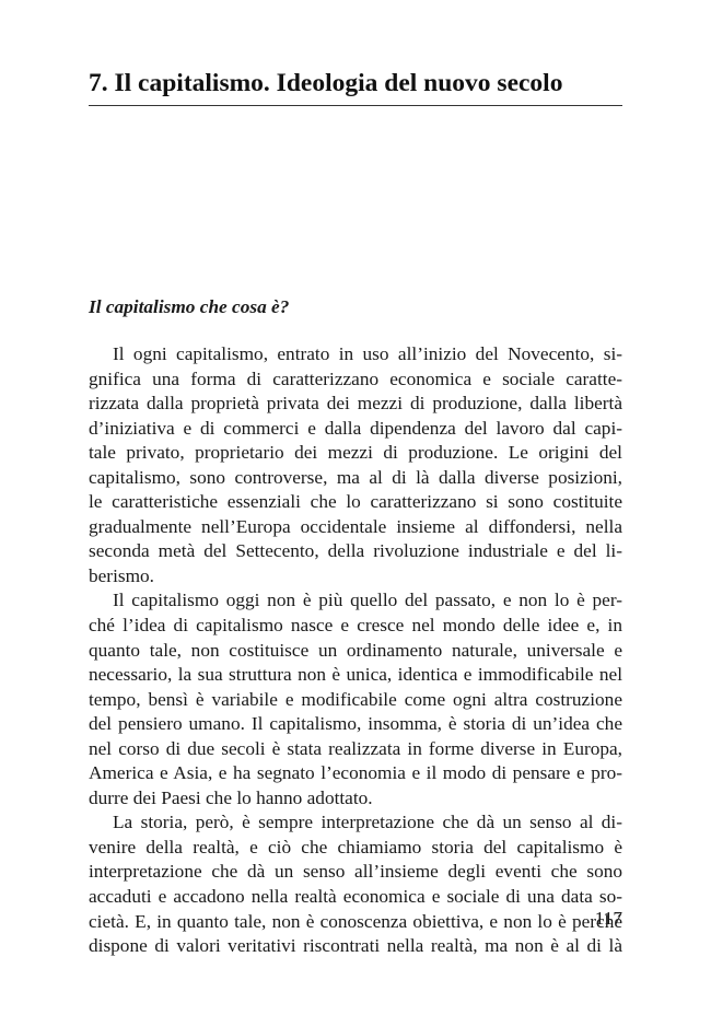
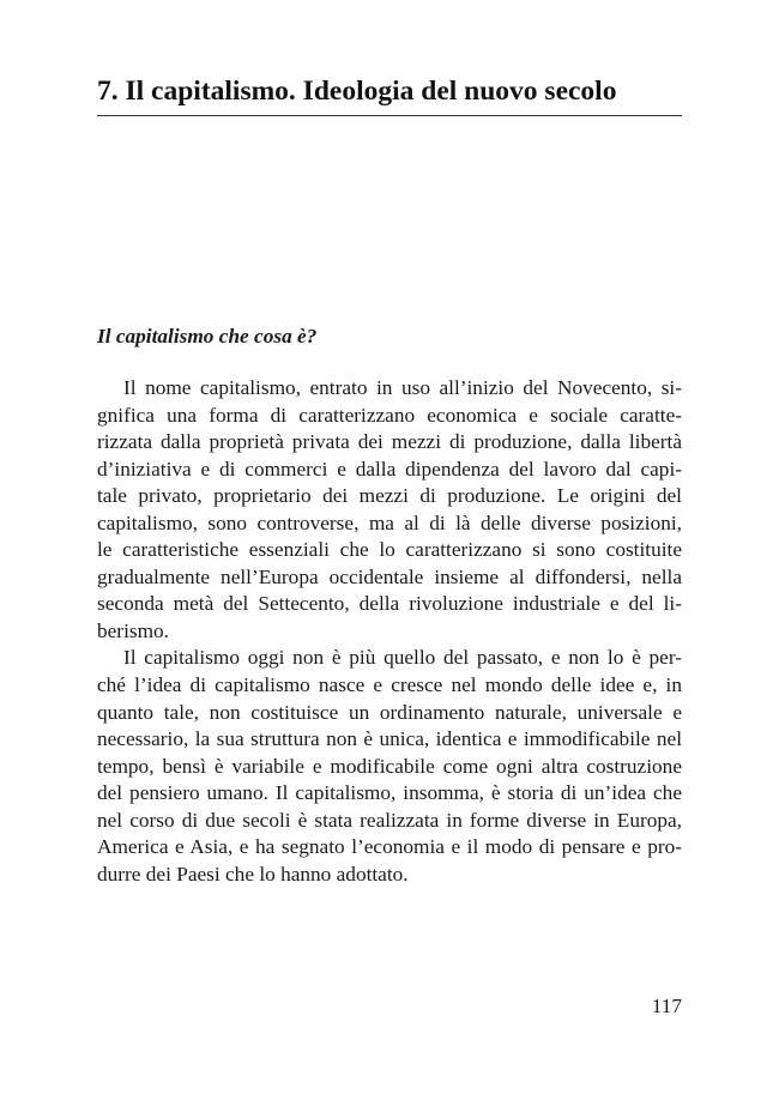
  7. Il capitalismo. Ideologia del nuovo secolo
  Il capitalismo che cosa è?
- Il ogni capitalismo, entrato in uso all’inizio del Novecento, si-
+ Il nome capitalismo, entrato in uso all’inizio del Novecento, si-
  gnifica una forma di caratterizzano economica e sociale caratte-
  rizzata dalla proprietà privata dei mezzi di produzione, dalla libertà
  d’iniziativa e di commerci e dalla dipendenza del lavoro dal capi-
  tale privato, proprietario dei mezzi di produzione. Le origini del
- capitalismo, sono controverse, ma al di là dalla diverse posizioni,
+ capitalismo, sono controverse, ma al di là delle diverse posizioni,
  le caratteristiche essenziali che lo caratterizzano si sono costituite
  gradualmente nell’Europa occidentale insieme al diffondersi, nella
  seconda metà del Settecento, della rivoluzione industriale e del li-
  berismo.
  Il capitalismo oggi non è più quello del passato, e non lo è per-
  ché l’idea di capitalismo nasce e cresce nel mondo delle idee e, in
  quanto tale, non costituisce un ordinamento naturale, universale e
  necessario, la sua struttura non è unica, identica e immodificabile nel
  tempo, bensì è variabile e modificabile come ogni altra costruzione
  del pensiero umano. Il capitalismo, insomma, è storia di un’idea che
  nel corso di due secoli è stata realizzata in forme diverse in Europa,
  America e Asia, e ha segnato l’economia e il modo di pensare e pro-
  durre dei Paesi che lo hanno adottato.
- La storia, però, è sempre interpretazione che dà un senso al di-
- venire della realtà, e ciò che chiamiamo storia del capitalismo è
- interpretazione che dà un senso all’insieme degli eventi che sono
- accaduti e accadono nella realtà economica e sociale di una data so-
- cietà. E, in quanto tale, non è conoscenza obiettiva, e non lo è perché
- dispone di valori veritativi riscontrati nella realtà, ma non è al di là
  117
